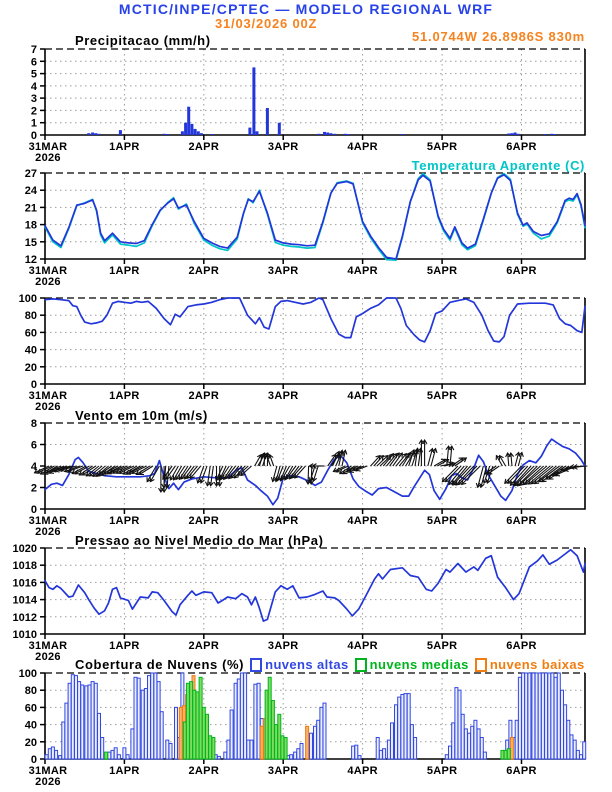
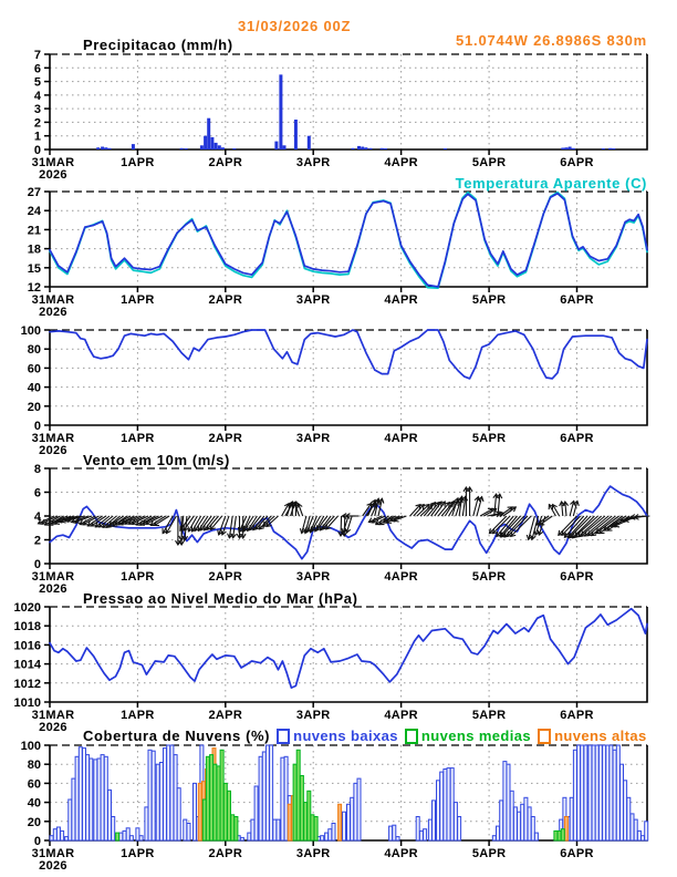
  0
  1
  2
  3
  4
  5
  6
  7
  31MAR
  2026
  1APR
  2APR
  3APR
  4APR
  5APR
  6APR
  12
  15
  18
  21
  24
  27
  31MAR
  2026
  1APR
  2APR
  3APR
  4APR
  5APR
  6APR
  0
  20
  40
  60
  80
  100
  31MAR
  2026
  1APR
  2APR
  3APR
  4APR
  5APR
  6APR
  0
  2
  4
  6
  8
  31MAR
  2026
  1APR
  2APR
  3APR
  4APR
  5APR
  6APR
  1010
  1012
  1014
  1016
  1018
  1020
  31MAR
  2026
  1APR
  2APR
  3APR
  4APR
  5APR
  6APR
  0
  20
  40
  60
  80
  100
  31MAR
  2026
  1APR
  2APR
  3APR
  4APR
  5APR
  6APR
- MCTIC/INPE/CPTEC — MODELO REGIONAL WRF
  31/03/2026 00Z
  51.0744W 26.8986S 830m
  Precipitacao (mm/h)
  Temperatura Aparente (C)
  Vento em 10m (m/s)
  Pressao ao Nivel Medio do Mar (hPa)
  Cobertura de Nuvens (%)
- nuvens altas
+ nuvens baixas
  nuvens medias
- nuvens baixas
+ nuvens altas
